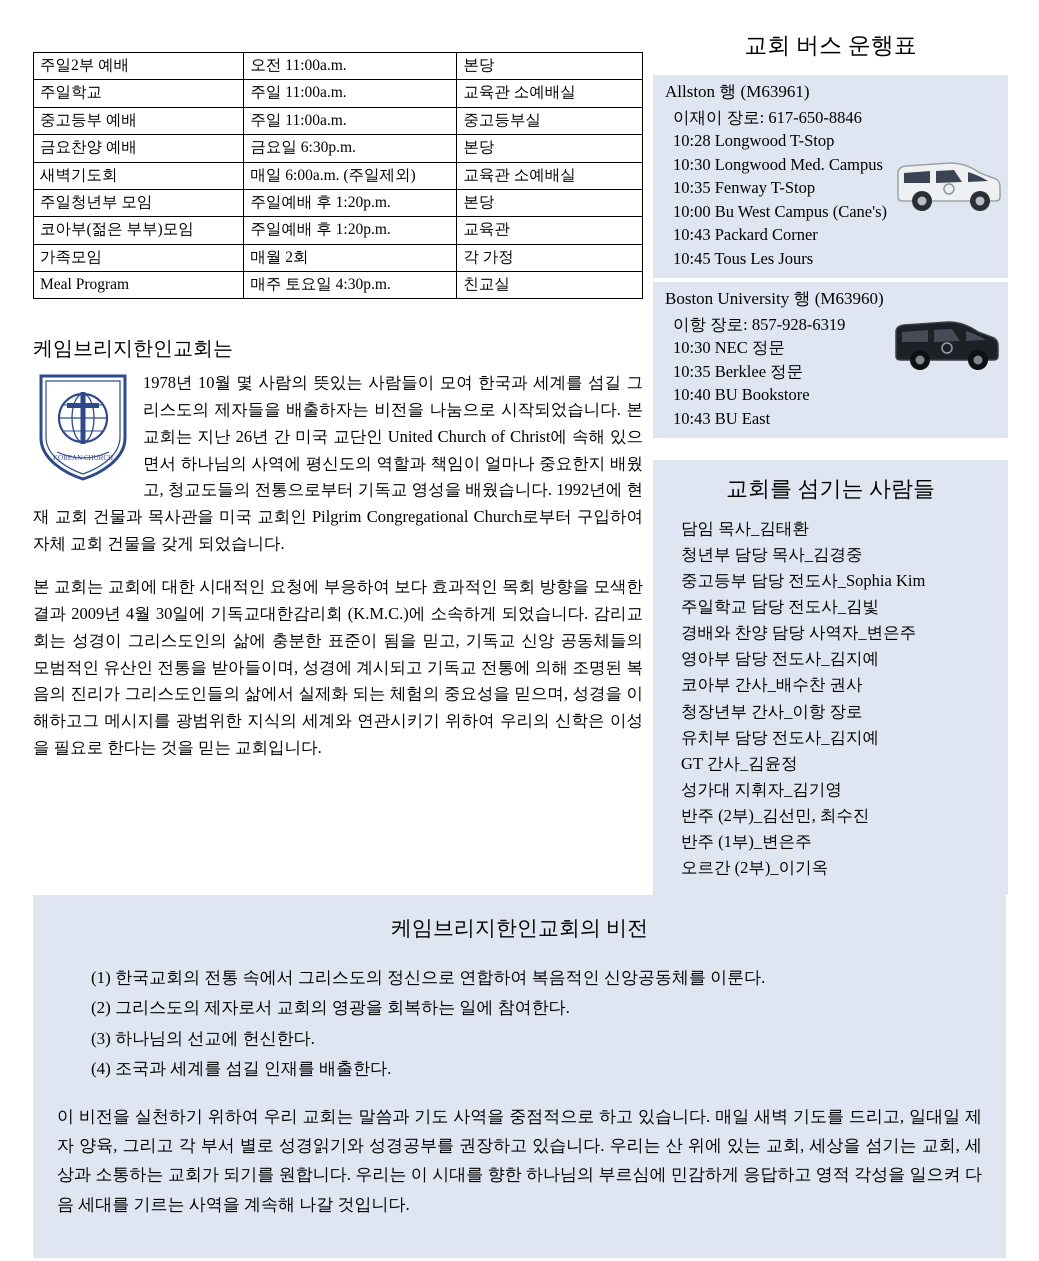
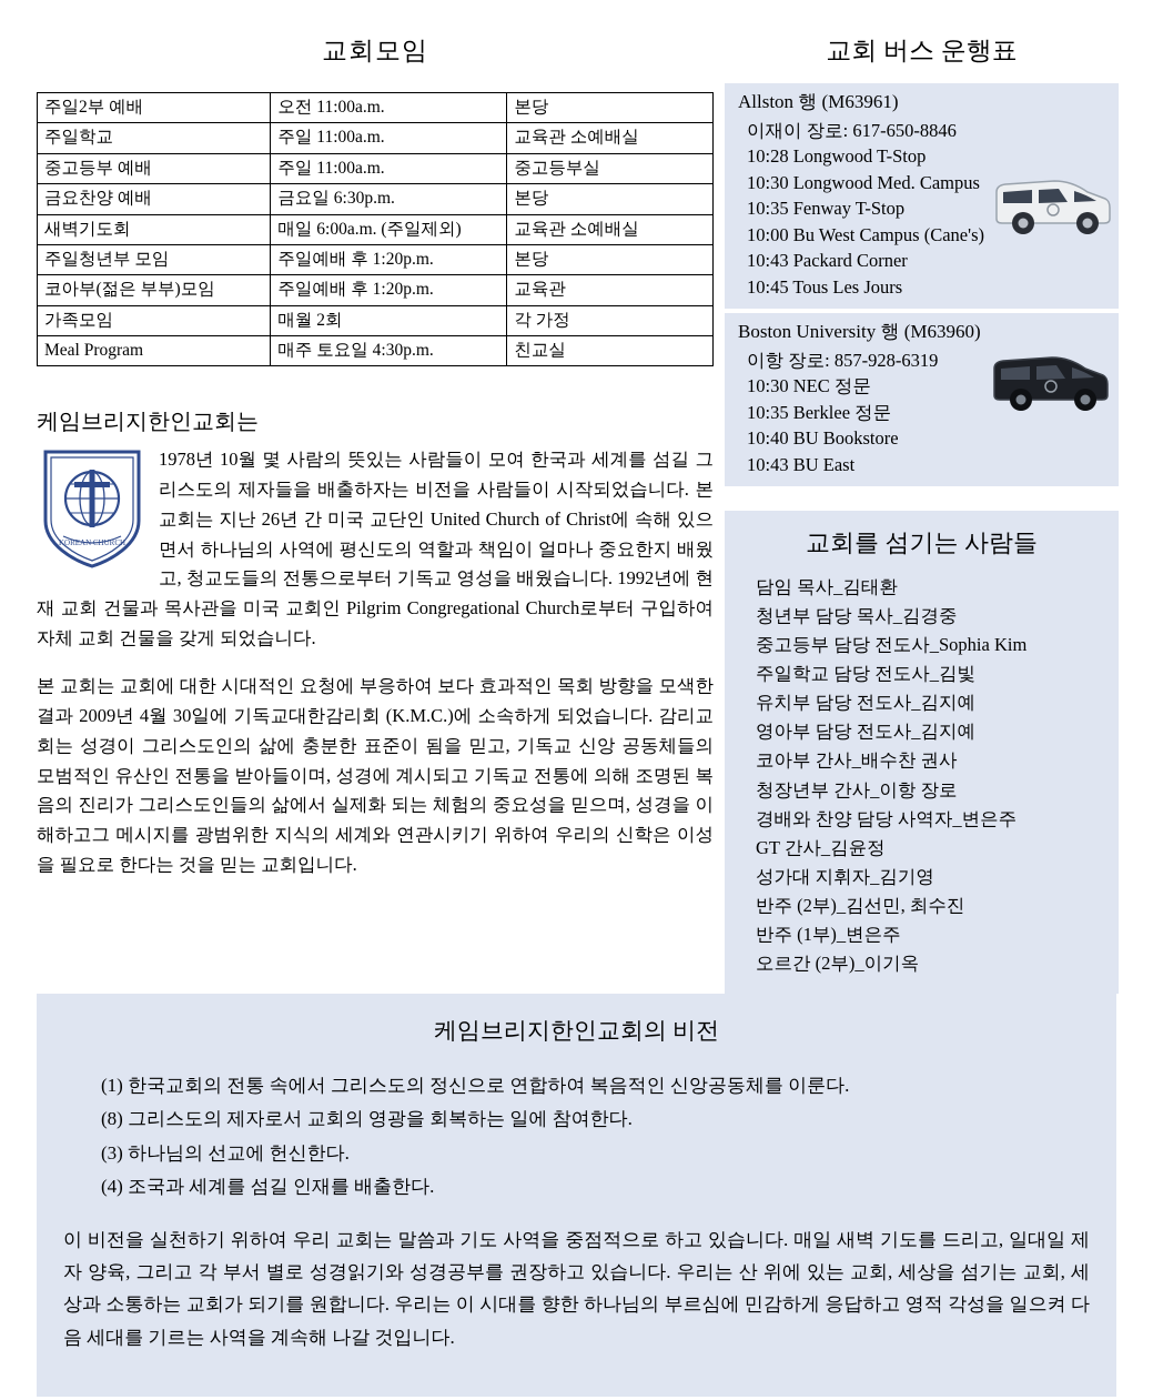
+ 교회모임
  주일2부 예배	오전 11:00a.m.	본당
  주일학교	주일 11:00a.m.	교육관 소예배실
  중고등부 예배	주일 11:00a.m.	중고등부실
  금요찬양 예배	금요일 6:30p.m.	본당
  새벽기도회	매일 6:00a.m. (주일제외)	교육관 소예배실
  주일청년부 모임	주일예배 후 1:20p.m.	본당
  코아부(젊은 부부)모임	주일예배 후 1:20p.m.	교육관
  가족모임	매월 2회	각 가정
  Meal Program	매주 토요일 4:30p.m.	친교실
  케임브리지한인교회는
  KOREAN CHURCH
- 1978년 10월 몇 사람의 뜻있는 사람들이 모여 한국과 세계를 섬길 그리스도의 제자들을 배출하자는 비전을 나눔으로 시작되었습니다. 본 교회는 지난 26년 간 미국 교단인 United Church of Christ에 속해 있으면서 하나님의 사역에 평신도의 역할과 책임이 얼마나 중요한지 배웠고, 청교도들의 전통으로부터 기독교 영성을 배웠습니다. 1992년에 현재 교회 건물과 목사관을 미국 교회인 Pilgrim Congregational Church로부터 구입하여 자체 교회 건물을 갖게 되었습니다.
+ 1978년 10월 몇 사람의 뜻있는 사람들이 모여 한국과 세계를 섬길 그리스도의 제자들을 배출하자는 비전을 사람들이 시작되었습니다. 본 교회는 지난 26년 간 미국 교단인 United Church of Christ에 속해 있으면서 하나님의 사역에 평신도의 역할과 책임이 얼마나 중요한지 배웠고, 청교도들의 전통으로부터 기독교 영성을 배웠습니다. 1992년에 현재 교회 건물과 목사관을 미국 교회인 Pilgrim Congregational Church로부터 구입하여 자체 교회 건물을 갖게 되었습니다.
  본 교회는 교회에 대한 시대적인 요청에 부응하여 보다 효과적인 목회 방향을 모색한 결과 2009년 4월 30일에 기독교대한감리회 (K.M.C.)에 소속하게 되었습니다. 감리교회는 성경이 그리스도인의 삶에 충분한 표준이 됨을 믿고, 기독교 신앙 공동체들의 모범적인 유산인 전통을 받아들이며, 성경에 계시되고 기독교 전통에 의해 조명된 복음의 진리가 그리스도인들의 삶에서 실제화 되는 체험의 중요성을 믿으며, 성경을 이해하고그 메시지를 광범위한 지식의 세계와 연관시키기 위하여 우리의 신학은 이성을 필요로 한다는 것을 믿는 교회입니다.
  교회 버스 운행표
  Allston 행 (M63961)
  이재이 장로: 617-650-8846
  10:28 Longwood T-Stop
  10:30 Longwood Med. Campus
  10:35 Fenway T-Stop
  10:00 Bu West Campus (Cane's)
  10:43 Packard Corner
  10:45 Tous Les Jours
  Boston University 행 (M63960)
  이항 장로: 857-928-6319
  10:30 NEC 정문
  10:35 Berklee 정문
  10:40 BU Bookstore
  10:43 BU East
  교회를 섬기는 사람들
  담임 목사_김태환
  청년부 담당 목사_김경중
  중고등부 담당 전도사_Sophia Kim
  주일학교 담당 전도사_김빛
- 경배와 찬양 담당 사역자_변은주
+ 유치부 담당 전도사_김지예
  영아부 담당 전도사_김지예
  코아부 간사_배수찬 권사
  청장년부 간사_이항 장로
- 유치부 담당 전도사_김지예
+ 경배와 찬양 담당 사역자_변은주
  GT 간사_김윤정
  성가대 지휘자_김기영
  반주 (2부)_김선민, 최수진
  반주 (1부)_변은주
  오르간 (2부)_이기옥
  케임브리지한인교회의 비전
  (1) 한국교회의 전통 속에서 그리스도의 정신으로 연합하여 복음적인 신앙공동체를 이룬다.
- (2) 그리스도의 제자로서 교회의 영광을 회복하는 일에 참여한다.
+ (8) 그리스도의 제자로서 교회의 영광을 회복하는 일에 참여한다.
  (3) 하나님의 선교에 헌신한다.
  (4) 조국과 세계를 섬길 인재를 배출한다.
  이 비전을 실천하기 위하여 우리 교회는 말씀과 기도 사역을 중점적으로 하고 있습니다. 매일 새벽 기도를 드리고, 일대일 제자 양육, 그리고 각 부서 별로 성경읽기와 성경공부를 권장하고 있습니다. 우리는 산 위에 있는 교회, 세상을 섬기는 교회, 세상과 소통하는 교회가 되기를 원합니다. 우리는 이 시대를 향한 하나님의 부르심에 민감하게 응답하고 영적 각성을 일으켜 다음 세대를 기르는 사역을 계속해 나갈 것입니다.
